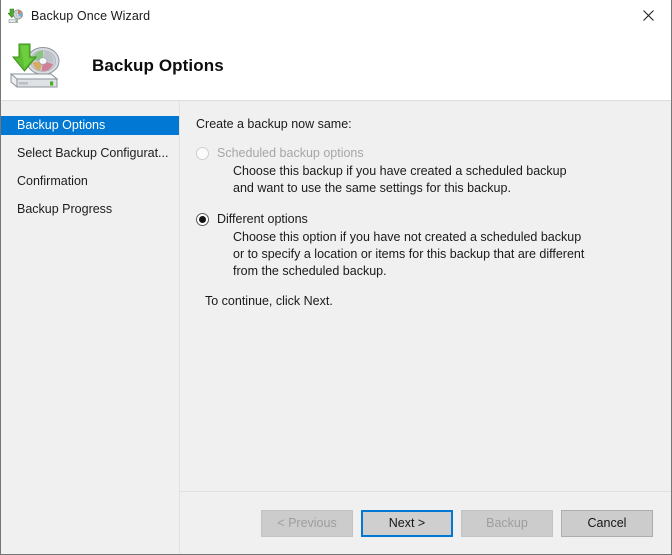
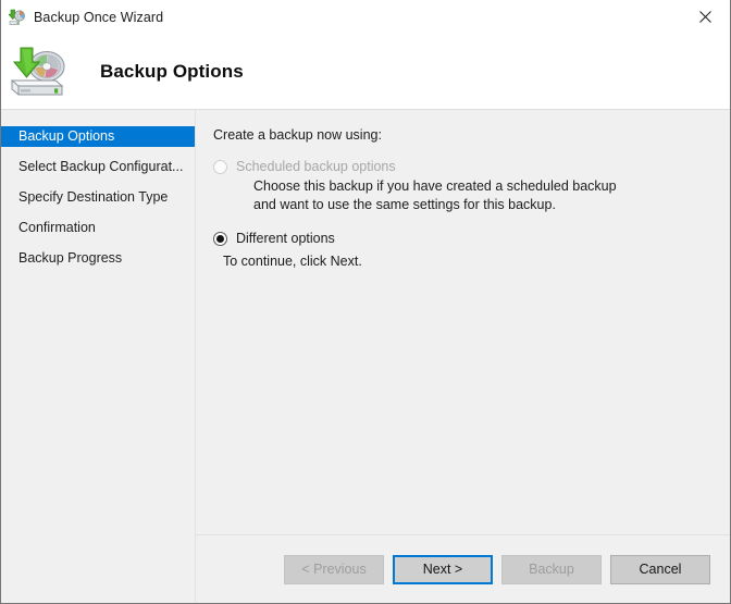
  Backup Once Wizard
  Backup Options
  Backup Options
  Select Backup Configurat...
+ Specify Destination Type
  Confirmation
  Backup Progress
- Create a backup now same:
+ Create a backup now using:
  Scheduled backup options
  Choose this backup if you have created a scheduled backup and want to use the same settings for this backup.
  Different options
- Choose this option if you have not created a scheduled backup or to specify a location or items for this backup that are different from the scheduled backup.
  To continue, click Next.
  < Previous
  Next >
  Backup
  Cancel
